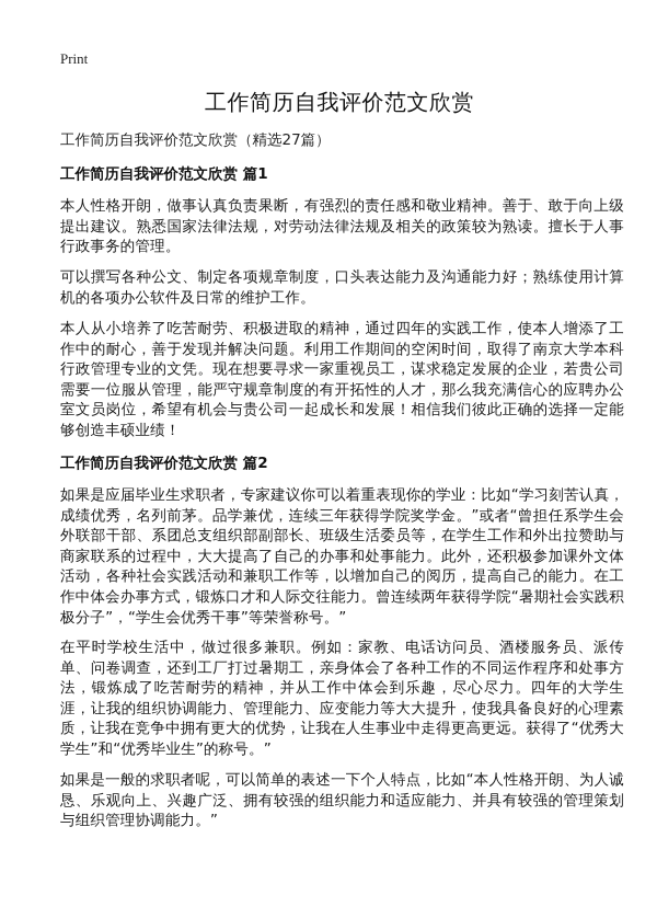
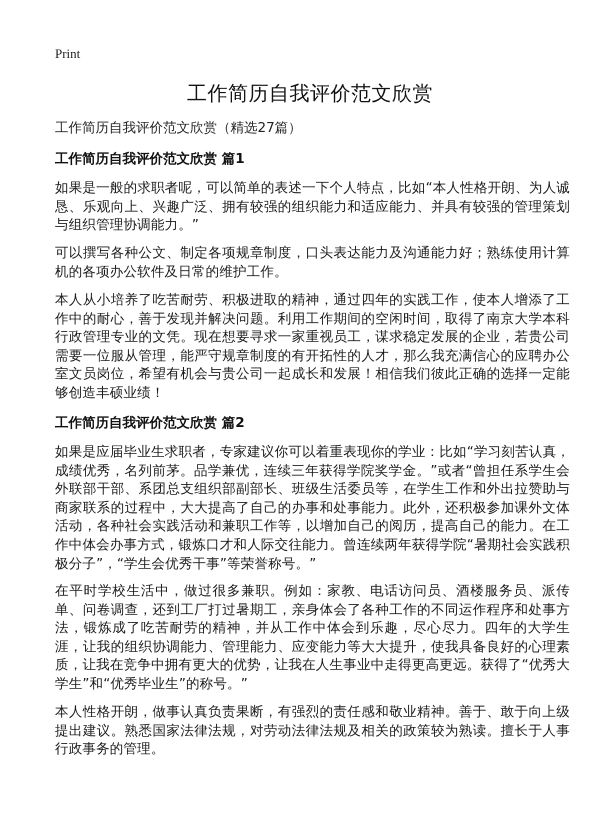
  Print
  工作简历自我评价范文欣赏
  工作简历自我评价范文欣赏（精选27篇）
  工作简历自我评价范文欣赏 篇1
- 本人性格开朗，做事认真负责果断，有强烈的责任感和敬业精神。善于、敢于向上级提出建议。熟悉国家法律法规，对劳动法律法规及相关的政策较为熟读。擅长于人事行政事务的管理。
+ 如果是一般的求职者呢，可以简单的表述一下个人特点，比如“本人性格开朗、为人诚恳、乐观向上、兴趣广泛、拥有较强的组织能力和适应能力、并具有较强的管理策划与组织管理协调能力。”
  可以撰写各种公文、制定各项规章制度，口头表达能力及沟通能力好；熟练使用计算机的各项办公软件及日常的维护工作。
  本人从小培养了吃苦耐劳、积极进取的精神，通过四年的实践工作，使本人增添了工作中的耐心，善于发现并解决问题。利用工作期间的空闲时间，取得了南京大学本科行政管理专业的文凭。现在想要寻求一家重视员工，谋求稳定发展的企业，若贵公司需要一位服从管理，能严守规章制度的有开拓性的人才，那么我充满信心的应聘办公室文员岗位，希望有机会与贵公司一起成长和发展！相信我们彼此正确的选择一定能够创造丰硕业绩！
  工作简历自我评价范文欣赏 篇2
  如果是应届毕业生求职者，专家建议你可以着重表现你的学业：比如“学习刻苦认真，成绩优秀，名列前茅。品学兼优，连续三年获得学院奖学金。”或者“曾担任系学生会外联部干部、系团总支组织部副部长、班级生活委员等，在学生工作和外出拉赞助与商家联系的过程中，大大提高了自己的办事和处事能力。此外，还积极参加课外文体活动，各种社会实践活动和兼职工作等，以增加自己的阅历，提高自己的能力。在工作中体会办事方式，锻炼口才和人际交往能力。曾连续两年获得学院“暑期社会实践积极分子”，“学生会优秀干事”等荣誉称号。”
  在平时学校生活中，做过很多兼职。例如：家教、电话访问员、酒楼服务员、派传单、问卷调查，还到工厂打过暑期工，亲身体会了各种工作的不同运作程序和处事方法，锻炼成了吃苦耐劳的精神，并从工作中体会到乐趣，尽心尽力。四年的大学生涯，让我的组织协调能力、管理能力、应变能力等大大提升，使我具备良好的心理素质，让我在竞争中拥有更大的优势，让我在人生事业中走得更高更远。获得了“优秀大学生”和“优秀毕业生”的称号。”
- 如果是一般的求职者呢，可以简单的表述一下个人特点，比如“本人性格开朗、为人诚恳、乐观向上、兴趣广泛、拥有较强的组织能力和适应能力、并具有较强的管理策划与组织管理协调能力。”
+ 本人性格开朗，做事认真负责果断，有强烈的责任感和敬业精神。善于、敢于向上级提出建议。熟悉国家法律法规，对劳动法律法规及相关的政策较为熟读。擅长于人事行政事务的管理。
